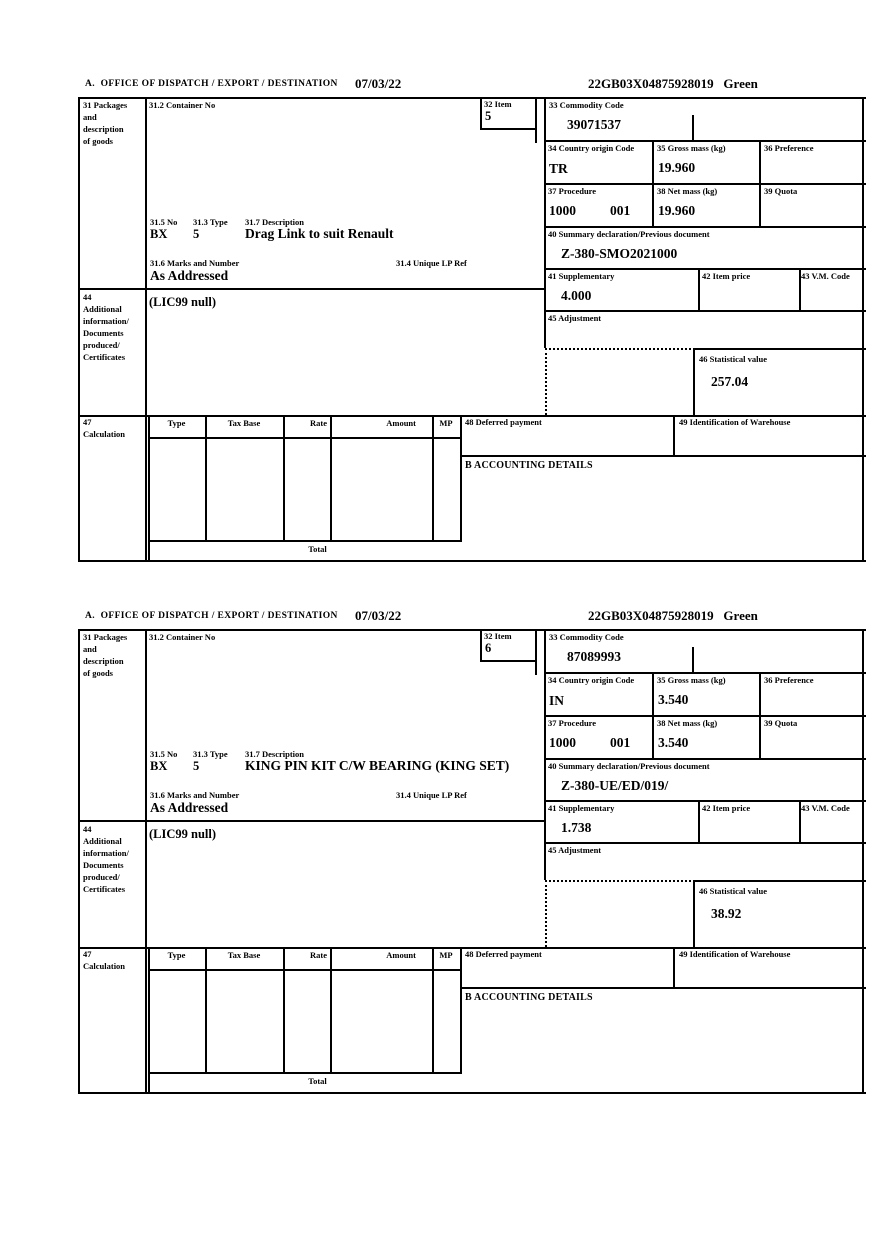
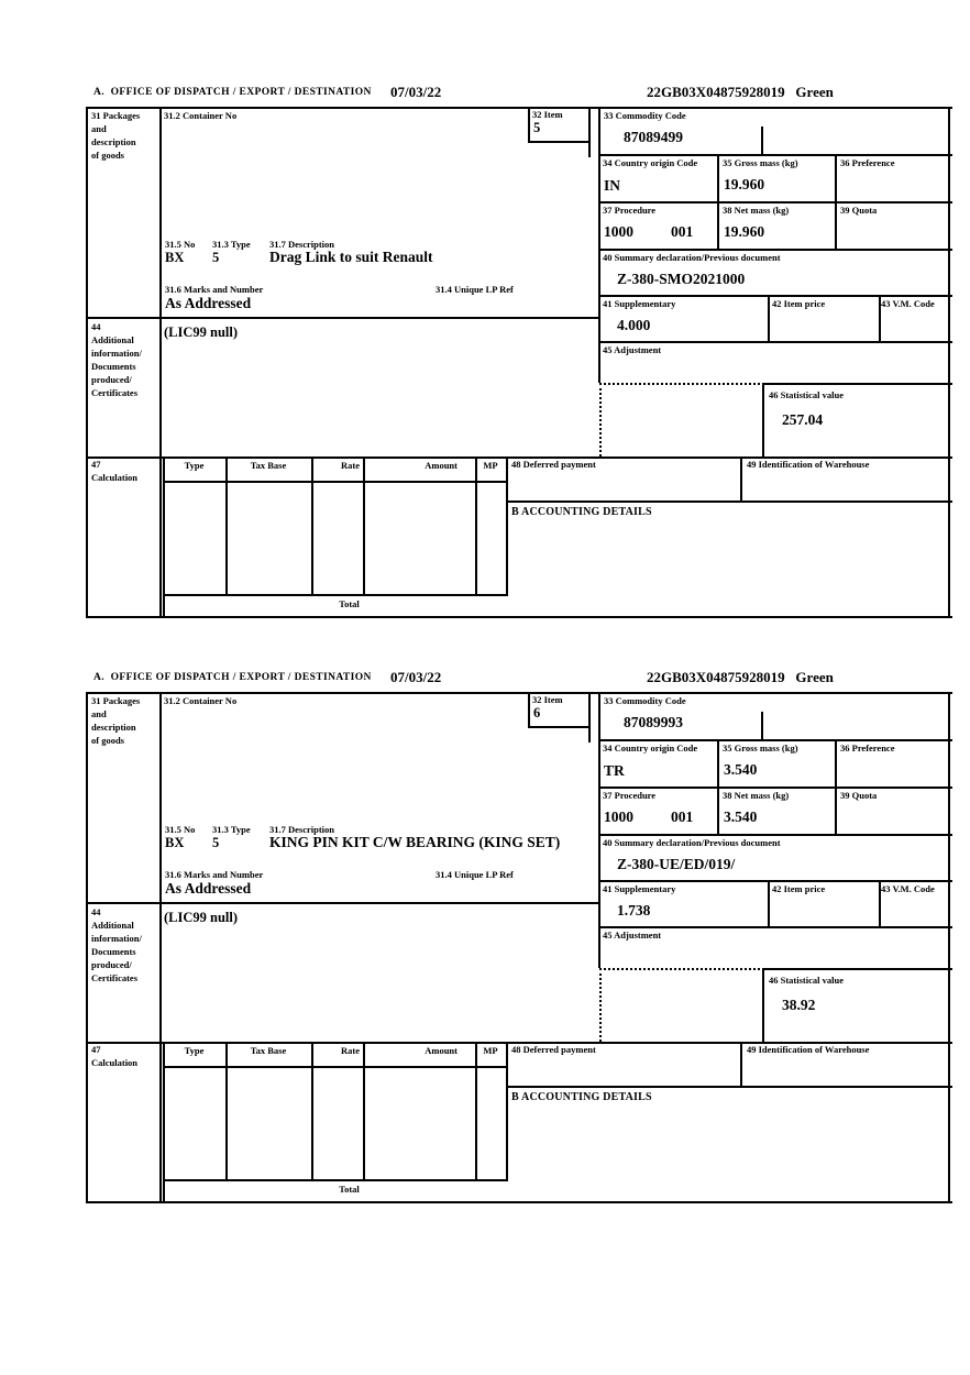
  A. OFFICE OF DISPATCH / EXPORT / DESTINATION
  07/03/22
  22GB03X04875928019 Green
  31 Packages
  and
  description
  of goods
  44
  Additional
  information/
  Documents
  produced/
  Certificates
  47
  Calculation
  31.2 Container No
  32 Item
  5
  31.5 No
  31.3 Type
  31.7 Description
  BX
  5
  Drag Link to suit Renault
  31.6 Marks and Number
  31.4 Unique LP Ref
  As Addressed
  (LIC99 null)
  33 Commodity Code
- 39071537
+ 87089499
  34 Country origin Code
- TR
+ IN
  35 Gross mass (kg)
  19.960
  36 Preference
  37 Procedure
  1000
  001
  38 Net mass (kg)
  19.960
  39 Quota
  40 Summary declaration/Previous document
  Z-380-SMO2021000
  41 Supplementary
  4.000
  42 Item price
  43 V.M. Code
  45 Adjustment
  46 Statistical value
  257.04
  Type
  Tax Base
  Rate
  Amount
  MP
  Total
  48 Deferred payment
  49 Identification of Warehouse
  B ACCOUNTING DETAILS
  A. OFFICE OF DISPATCH / EXPORT / DESTINATION
  07/03/22
  22GB03X04875928019 Green
  31 Packages
  and
  description
  of goods
  44
  Additional
  information/
  Documents
  produced/
  Certificates
  47
  Calculation
  31.2 Container No
  32 Item
  6
  31.5 No
  31.3 Type
  31.7 Description
  BX
  5
  KING PIN KIT C/W BEARING (KING SET)
  31.6 Marks and Number
  31.4 Unique LP Ref
  As Addressed
  (LIC99 null)
  33 Commodity Code
  87089993
  34 Country origin Code
- IN
+ TR
  35 Gross mass (kg)
  3.540
  36 Preference
  37 Procedure
  1000
  001
  38 Net mass (kg)
  3.540
  39 Quota
  40 Summary declaration/Previous document
  Z-380-UE/ED/019/
  41 Supplementary
  1.738
  42 Item price
  43 V.M. Code
  45 Adjustment
  46 Statistical value
  38.92
  Type
  Tax Base
  Rate
  Amount
  MP
  Total
  48 Deferred payment
  49 Identification of Warehouse
  B ACCOUNTING DETAILS
